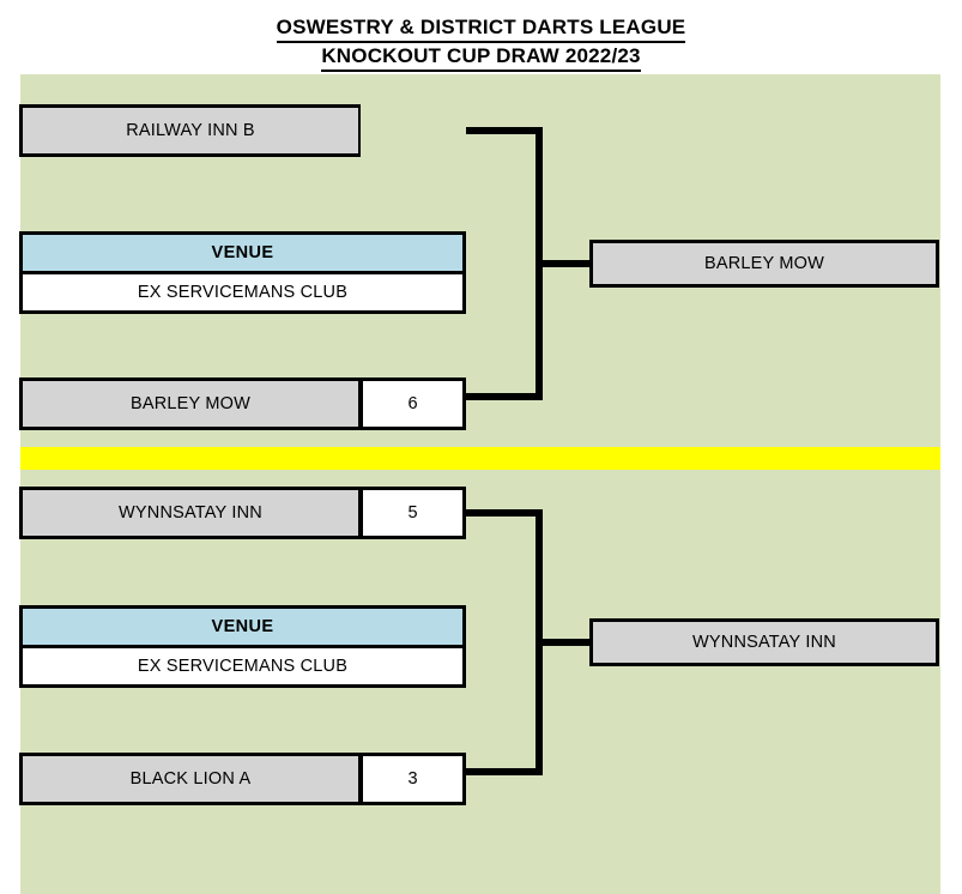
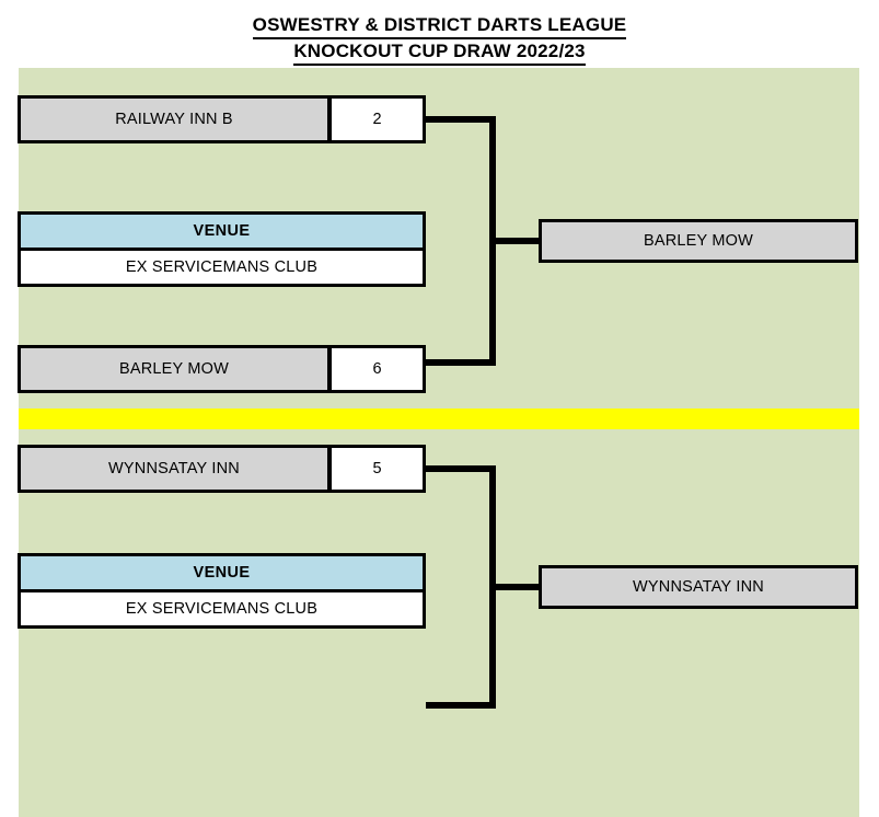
  OSWESTRY & DISTRICT DARTS LEAGUE
  KNOCKOUT CUP DRAW 2022/23
  RAILWAY INN B
+ 2
  VENUE
  EX SERVICEMANS CLUB
  BARLEY MOW
  6
  BARLEY MOW
  WYNNSATAY INN
  5
  VENUE
  EX SERVICEMANS CLUB
- BLACK LION A
- 3
  WYNNSATAY INN
